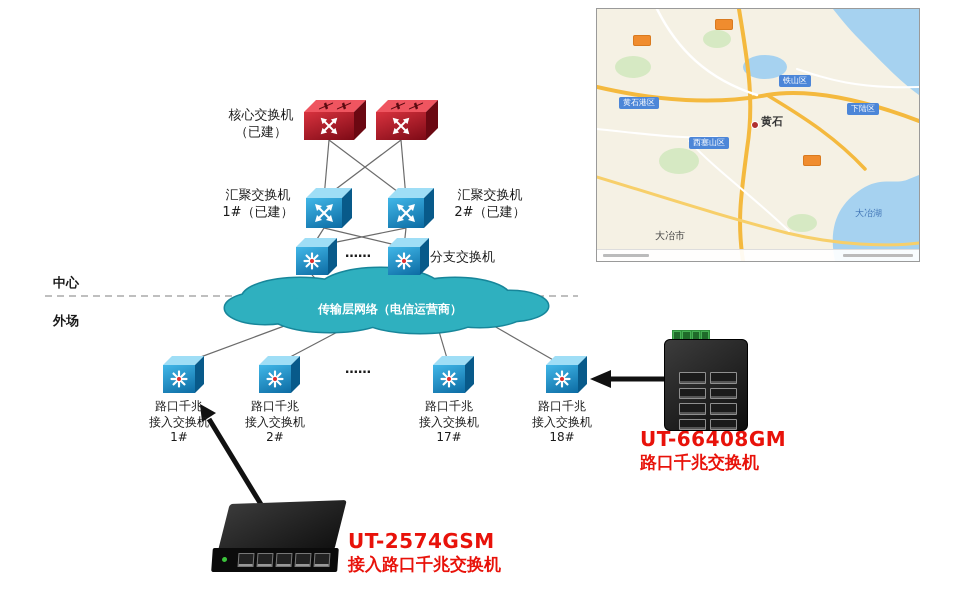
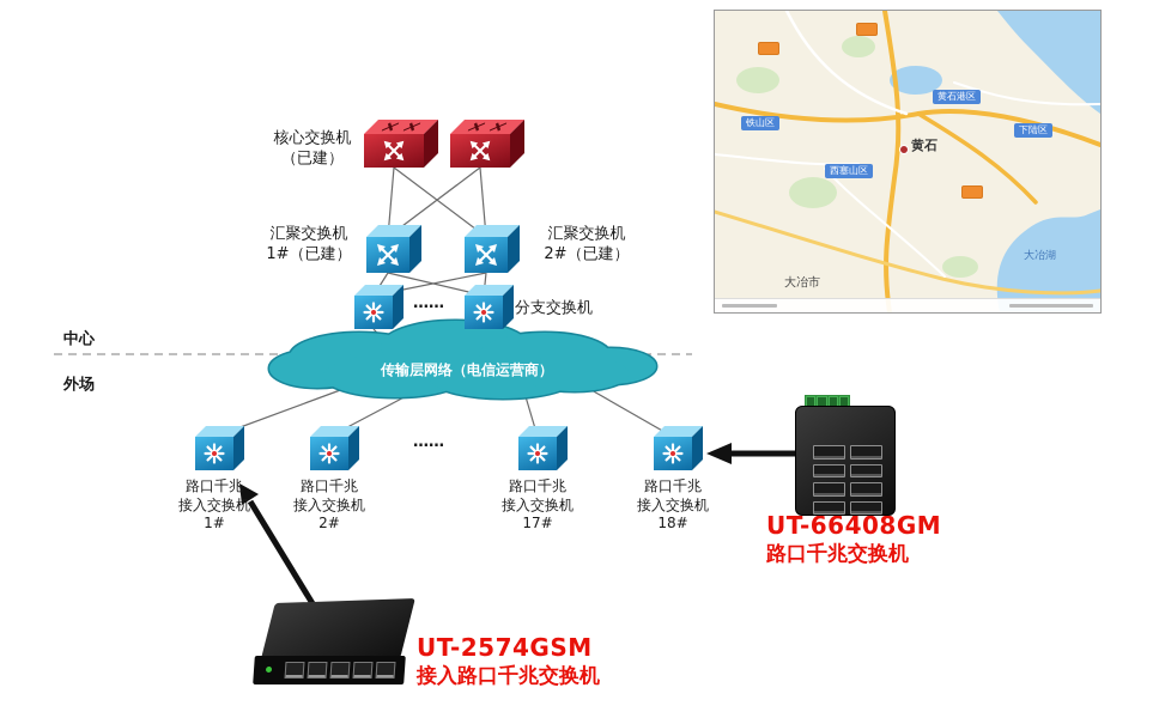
  核心交换机
  （已建）
  汇聚交换机
  1#（已建）
  汇聚交换机
  2#（已建）
  ……
  分支交换机
  中心
  外场
  传输层网络（电信运营商）
  ……
  路口千兆
  接入交换机
  1#
  路口千兆
  接入交换机
  2#
  路口千兆
  接入交换机
  17#
  路口千兆
  接入交换机
  18#
  UT-66408GM
  路口千兆交换机
  UT-2574GSM
  接入路口千兆交换机
- 黄石港区
+ 铁山区
  西塞山区
- 铁山区
+ 黄石港区
  下陆区
  黄石
  大冶市
  大冶湖
